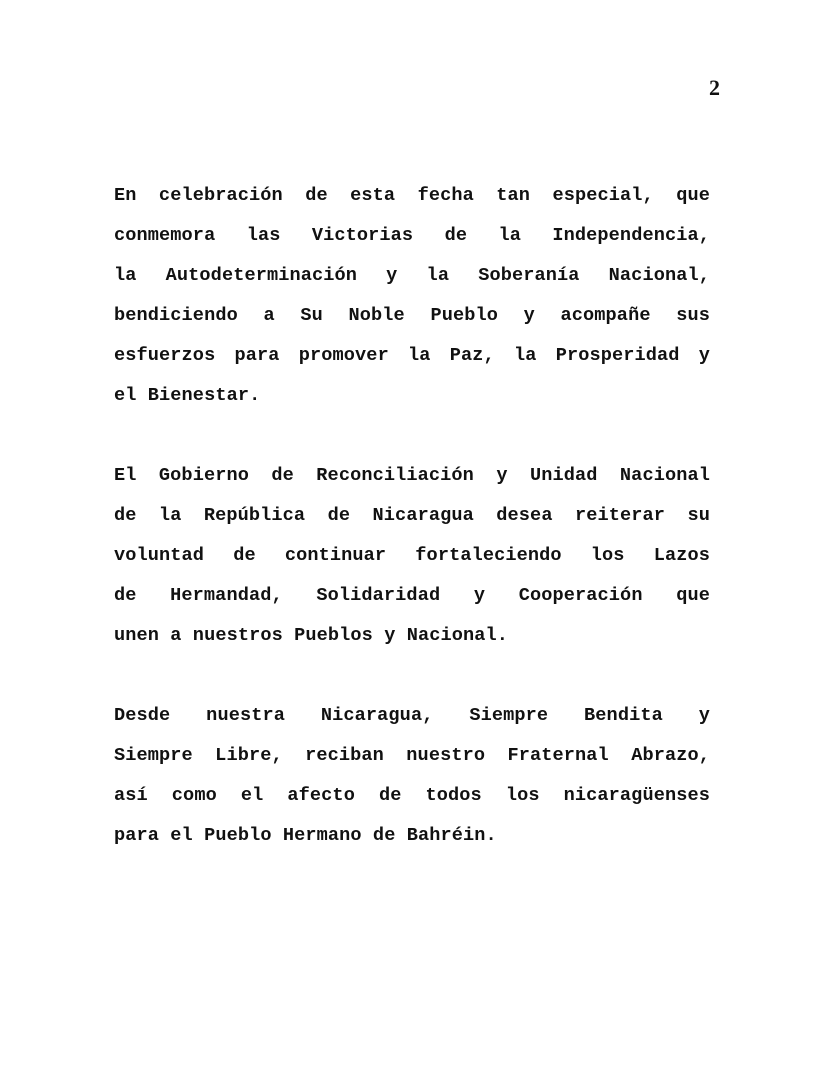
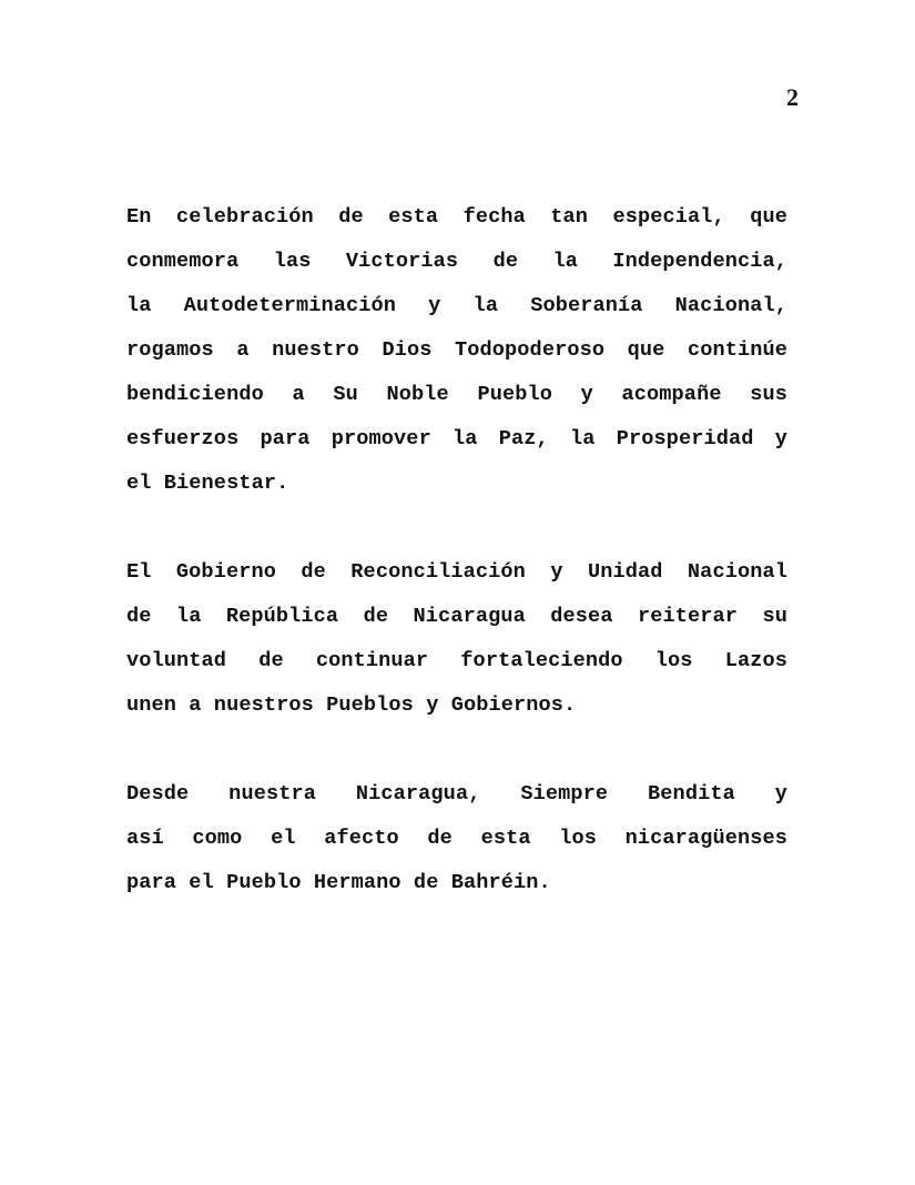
  2
  En celebración de esta fecha tan especial, que
  conmemora las Victorias de la Independencia,
  la Autodeterminación y la Soberanía Nacional,
+ rogamos a nuestro Dios Todopoderoso que continúe
  bendiciendo a Su Noble Pueblo y acompañe sus
  esfuerzos para promover la Paz, la Prosperidad y
  el Bienestar.
  El Gobierno de Reconciliación y Unidad Nacional
  de la República de Nicaragua desea reiterar su
  voluntad de continuar fortaleciendo los Lazos
- de Hermandad, Solidaridad y Cooperación que
- unen a nuestros Pueblos y Nacional.
+ unen a nuestros Pueblos y Gobiernos.
  Desde nuestra Nicaragua, Siempre Bendita y
- Siempre Libre, reciban nuestro Fraternal Abrazo,
- así como el afecto de todos los nicaragüenses
+ así como el afecto de esta los nicaragüenses
  para el Pueblo Hermano de Bahréin.
